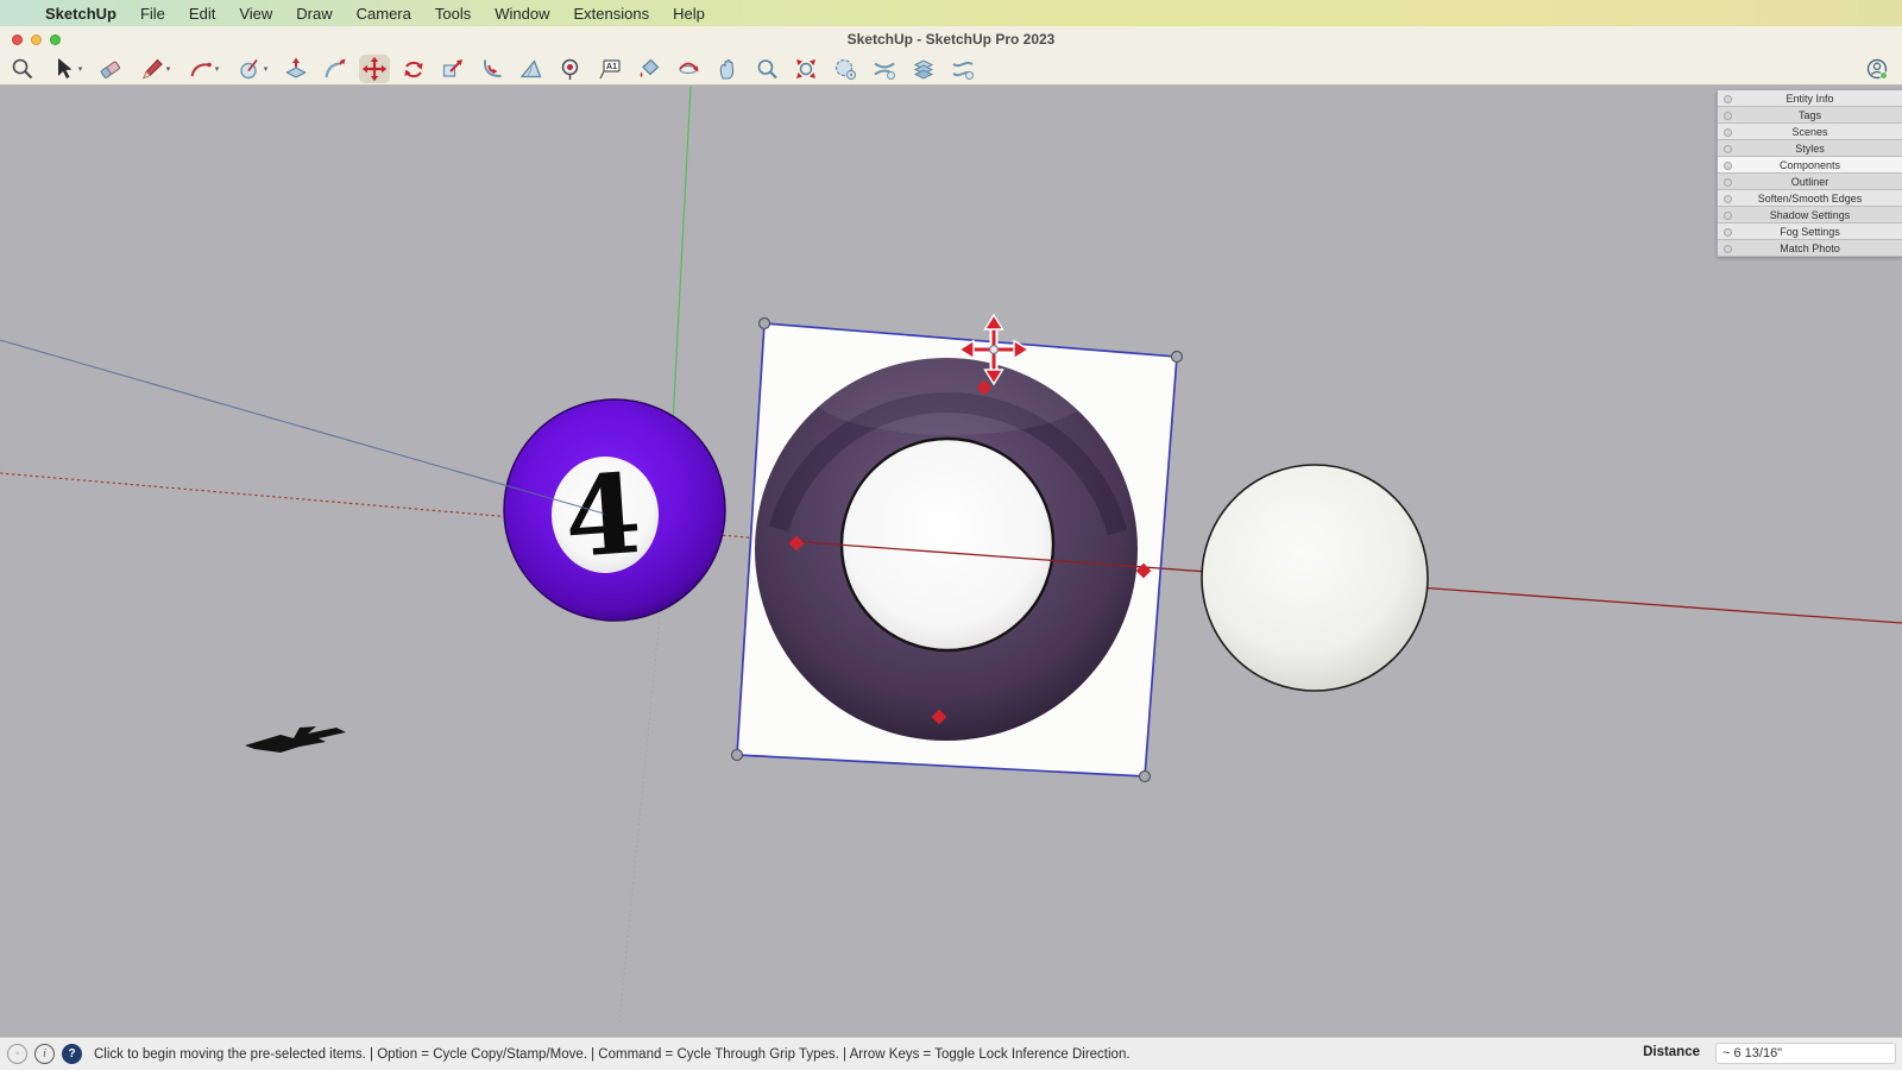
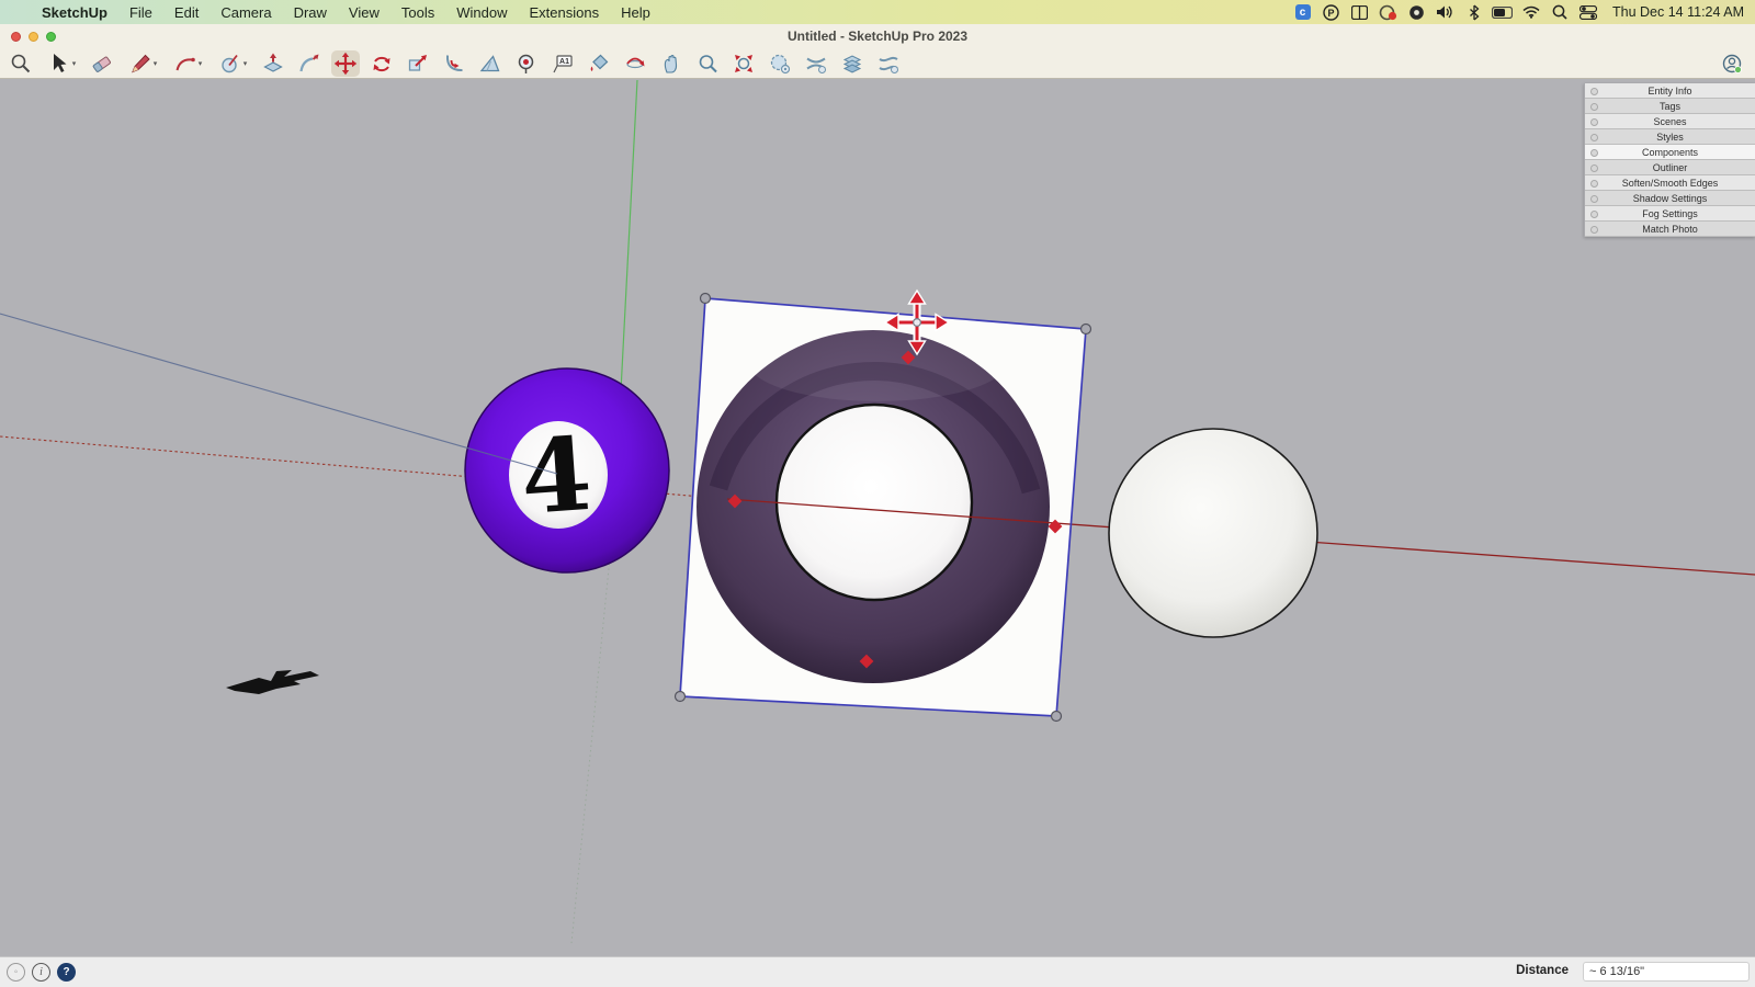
  SketchUp
  File
  Edit
- View
+ Camera
  Draw
- Camera
+ View
  Tools
  Window
  Extensions
  Help
+ c
+ P
+ Thu Dec 14 11:24 AM
- SketchUp - SketchUp Pro 2023
+ Untitled - SketchUp Pro 2023
  Entity Info
  Tags
  Scenes
  Styles
  Components
  Outliner
  Soften/Smooth Edges
  Shadow Settings
  Fog Settings
  Match Photo
  ◦
  i
  ?
- Click to begin moving the pre-selected items. | Option = Cycle Copy/Stamp/Move. | Command = Cycle Through Grip Types. | Arrow Keys = Toggle Lock Inference Direction.
  Distance
  ~ 6 13/16"
